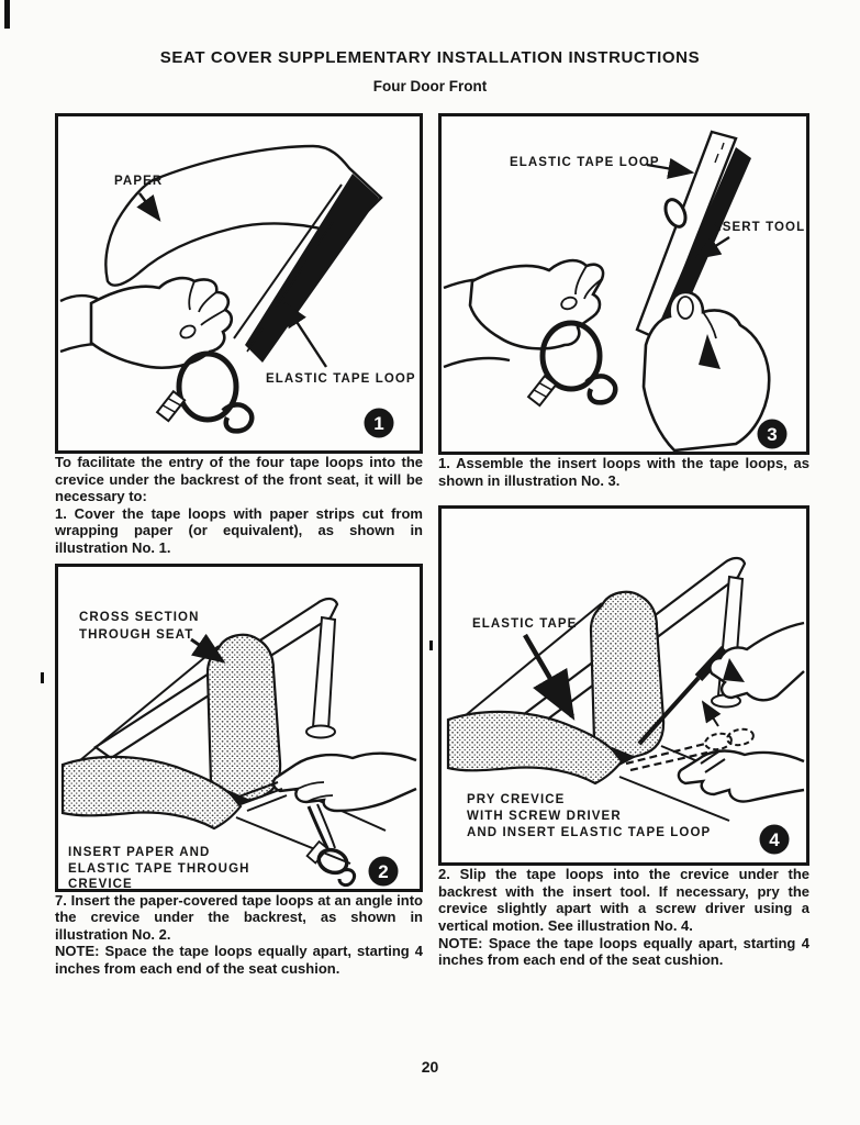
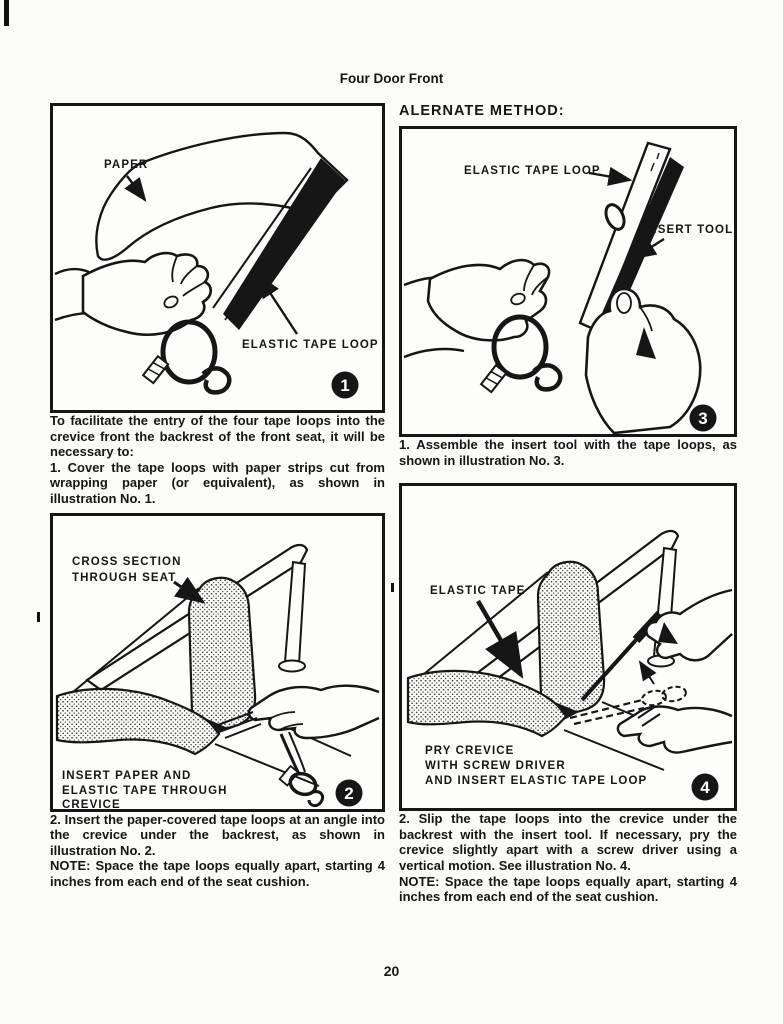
- SEAT COVER SUPPLEMENTARY INSTALLATION INSTRUCTIONS
  Four Door Front
  PAPER
  ELASTIC TAPE LOOP
  1
- To facilitate the entry of the four tape loops into the crevice under the backrest of the front seat, it will be necessary to:
+ To facilitate the entry of the four tape loops into the crevice front the backrest of the front seat, it will be necessary to:
  1. Cover the tape loops with paper strips cut from wrapping paper (or equivalent), as shown in illustration No. 1.
  CROSS SECTION
  THROUGH SEAT
  INSERT PAPER AND
  ELASTIC TAPE THROUGH
  CREVICE
  2
- 7. Insert the paper-covered tape loops at an angle into the crevice under the backrest, as shown in illustration No. 2.
+ 2. Insert the paper-covered tape loops at an angle into the crevice under the backrest, as shown in illustration No. 2.
  NOTE: Space the tape loops equally apart, starting 4 inches from each end of the seat cushion.
+ ALERNATE METHOD:
  ELASTIC TAPE LOOP
  INSERT TOOL
  3
- 1. Assemble the insert loops with the tape loops, as shown in illustration No. 3.
+ 1. Assemble the insert tool with the tape loops, as shown in illustration No. 3.
  ELASTIC TAPE
  PRY CREVICE
  WITH SCREW DRIVER
  AND INSERT ELASTIC TAPE LOOP
  4
  2. Slip the tape loops into the crevice under the backrest with the insert tool. If necessary, pry the crevice slightly apart with a screw driver using a vertical motion. See illustration No. 4.
  NOTE: Space the tape loops equally apart, starting 4 inches from each end of the seat cushion.
  20
